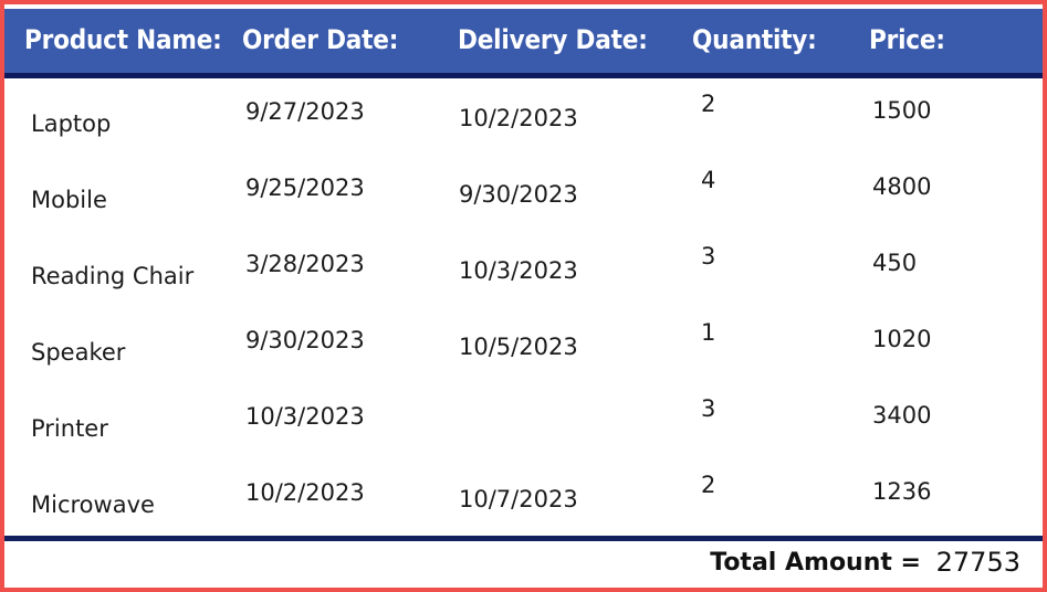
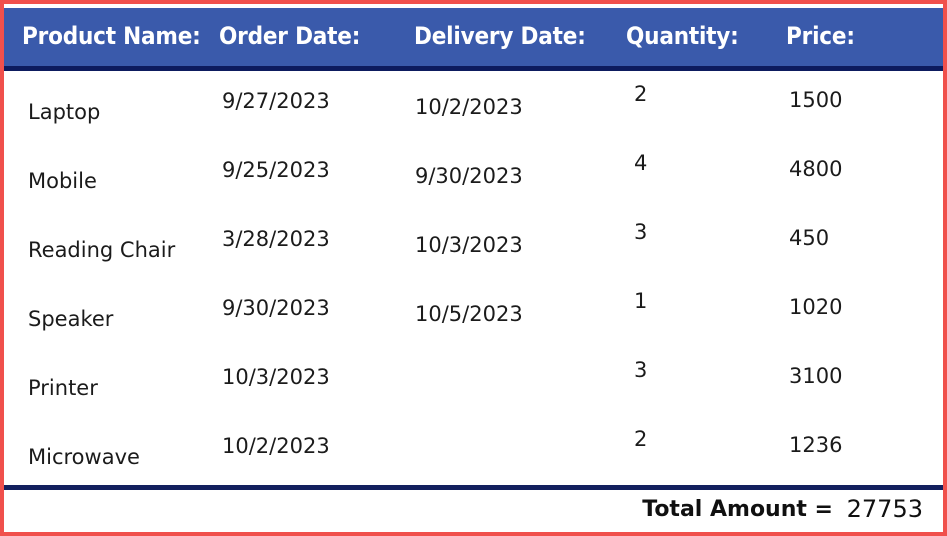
  Product Name:
  Order Date:
  Delivery Date:
  Quantity:
  Price:
  Laptop
  9/27/2023
  10/2/2023
  2
  1500
  Mobile
  9/25/2023
  9/30/2023
  4
  4800
  Reading Chair
  3/28/2023
  10/3/2023
  3
  450
  Speaker
  9/30/2023
  10/5/2023
  1
  1020
  Printer
  10/3/2023
  3
- 3400
+ 3100
  Microwave
  10/2/2023
- 10/7/2023
  2
  1236
  Total Amount =
  27753
